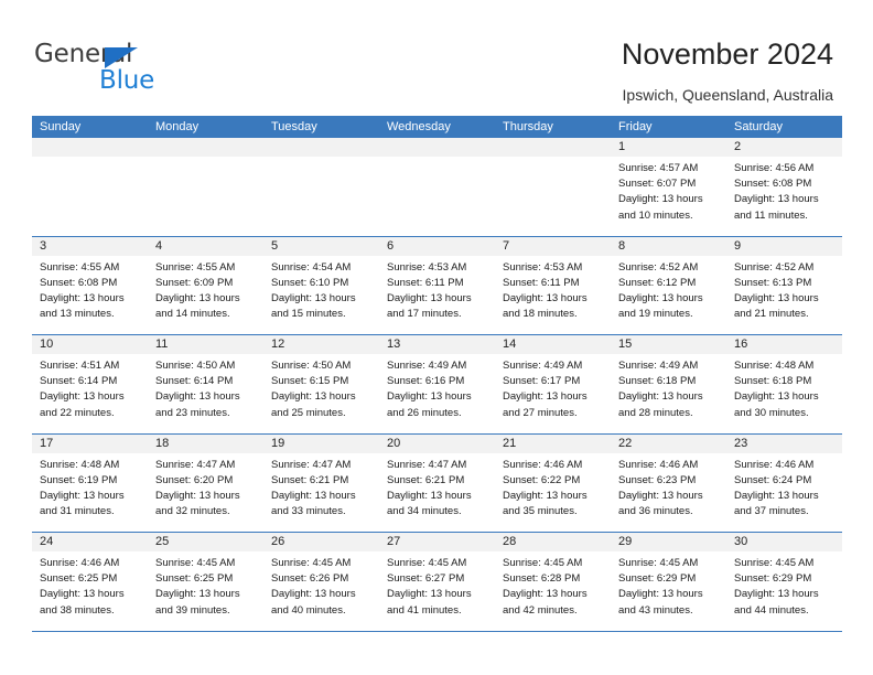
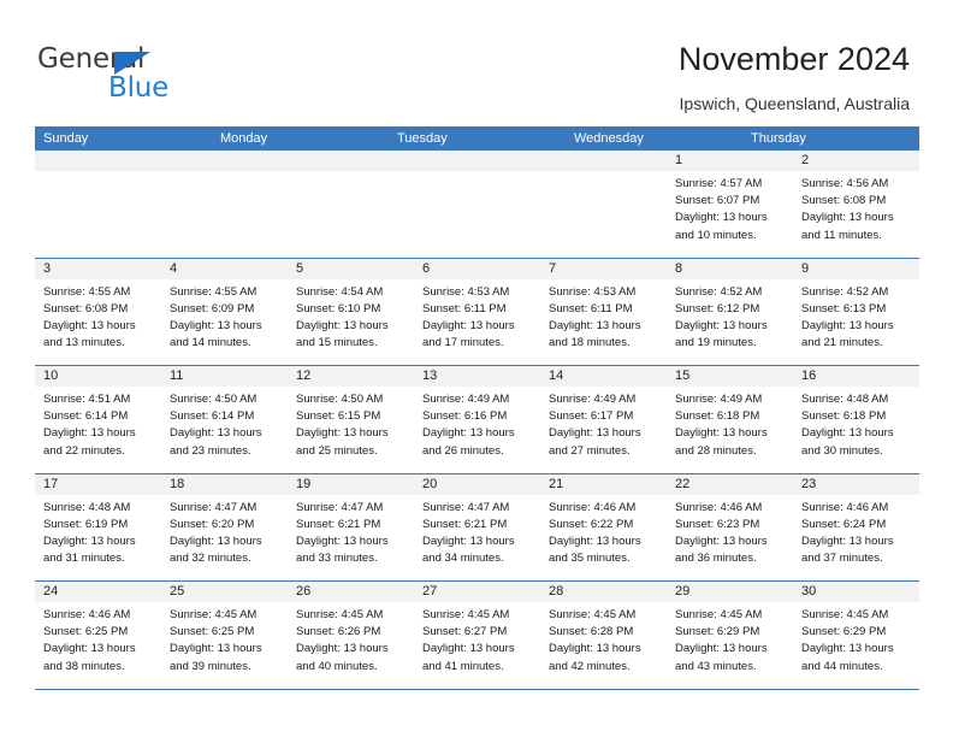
  General
  Blue
  November 2024
  Ipswich, Queensland, Australia
  Sunday
  Monday
  Tuesday
  Wednesday
  Thursday
- Friday
- Saturday
  1
  Sunrise: 4:57 AM
  Sunset: 6:07 PM
  Daylight: 13 hours
  and 10 minutes.
  2
  Sunrise: 4:56 AM
  Sunset: 6:08 PM
  Daylight: 13 hours
  and 11 minutes.
  3
  Sunrise: 4:55 AM
  Sunset: 6:08 PM
  Daylight: 13 hours
  and 13 minutes.
  4
  Sunrise: 4:55 AM
  Sunset: 6:09 PM
  Daylight: 13 hours
  and 14 minutes.
  5
  Sunrise: 4:54 AM
  Sunset: 6:10 PM
  Daylight: 13 hours
  and 15 minutes.
  6
  Sunrise: 4:53 AM
  Sunset: 6:11 PM
  Daylight: 13 hours
  and 17 minutes.
  7
  Sunrise: 4:53 AM
  Sunset: 6:11 PM
  Daylight: 13 hours
  and 18 minutes.
  8
  Sunrise: 4:52 AM
  Sunset: 6:12 PM
  Daylight: 13 hours
  and 19 minutes.
  9
  Sunrise: 4:52 AM
  Sunset: 6:13 PM
  Daylight: 13 hours
  and 21 minutes.
  10
  Sunrise: 4:51 AM
  Sunset: 6:14 PM
  Daylight: 13 hours
  and 22 minutes.
  11
  Sunrise: 4:50 AM
  Sunset: 6:14 PM
  Daylight: 13 hours
  and 23 minutes.
  12
  Sunrise: 4:50 AM
  Sunset: 6:15 PM
  Daylight: 13 hours
  and 25 minutes.
  13
  Sunrise: 4:49 AM
  Sunset: 6:16 PM
  Daylight: 13 hours
  and 26 minutes.
  14
  Sunrise: 4:49 AM
  Sunset: 6:17 PM
  Daylight: 13 hours
  and 27 minutes.
  15
  Sunrise: 4:49 AM
  Sunset: 6:18 PM
  Daylight: 13 hours
  and 28 minutes.
  16
  Sunrise: 4:48 AM
  Sunset: 6:18 PM
  Daylight: 13 hours
  and 30 minutes.
  17
  Sunrise: 4:48 AM
  Sunset: 6:19 PM
  Daylight: 13 hours
  and 31 minutes.
  18
  Sunrise: 4:47 AM
  Sunset: 6:20 PM
  Daylight: 13 hours
  and 32 minutes.
  19
  Sunrise: 4:47 AM
  Sunset: 6:21 PM
  Daylight: 13 hours
  and 33 minutes.
  20
  Sunrise: 4:47 AM
  Sunset: 6:21 PM
  Daylight: 13 hours
  and 34 minutes.
  21
  Sunrise: 4:46 AM
  Sunset: 6:22 PM
  Daylight: 13 hours
  and 35 minutes.
  22
  Sunrise: 4:46 AM
  Sunset: 6:23 PM
  Daylight: 13 hours
  and 36 minutes.
  23
  Sunrise: 4:46 AM
  Sunset: 6:24 PM
  Daylight: 13 hours
  and 37 minutes.
  24
  Sunrise: 4:46 AM
  Sunset: 6:25 PM
  Daylight: 13 hours
  and 38 minutes.
  25
  Sunrise: 4:45 AM
  Sunset: 6:25 PM
  Daylight: 13 hours
  and 39 minutes.
  26
  Sunrise: 4:45 AM
  Sunset: 6:26 PM
  Daylight: 13 hours
  and 40 minutes.
  27
  Sunrise: 4:45 AM
  Sunset: 6:27 PM
  Daylight: 13 hours
  and 41 minutes.
  28
  Sunrise: 4:45 AM
  Sunset: 6:28 PM
  Daylight: 13 hours
  and 42 minutes.
  29
  Sunrise: 4:45 AM
  Sunset: 6:29 PM
  Daylight: 13 hours
  and 43 minutes.
  30
  Sunrise: 4:45 AM
  Sunset: 6:29 PM
  Daylight: 13 hours
  and 44 minutes.
